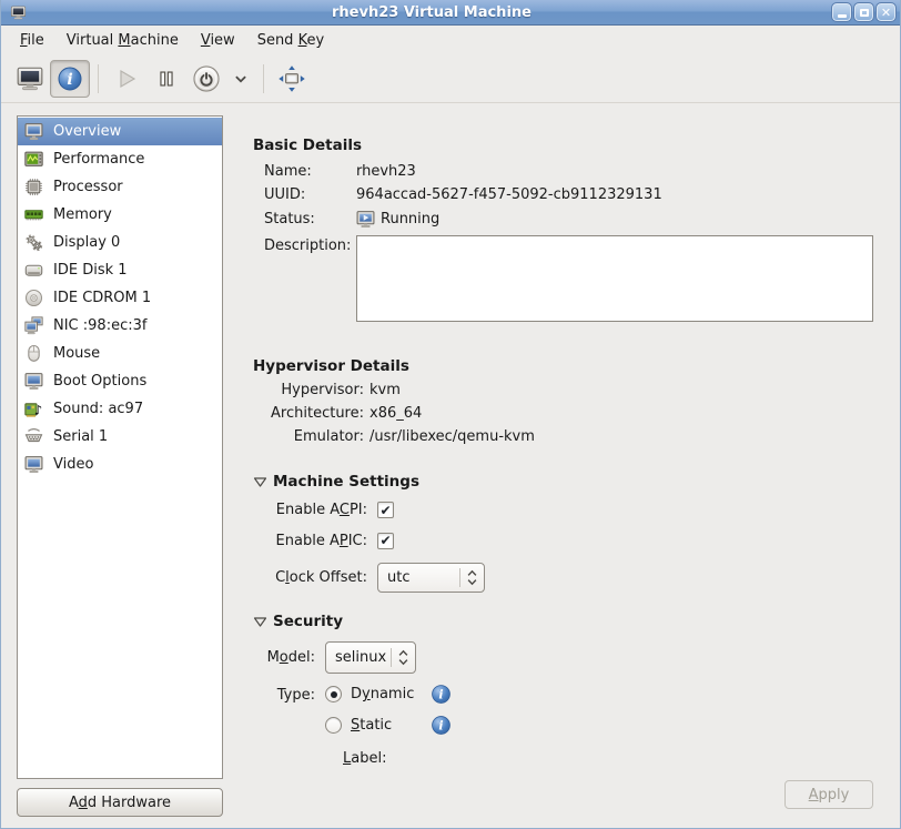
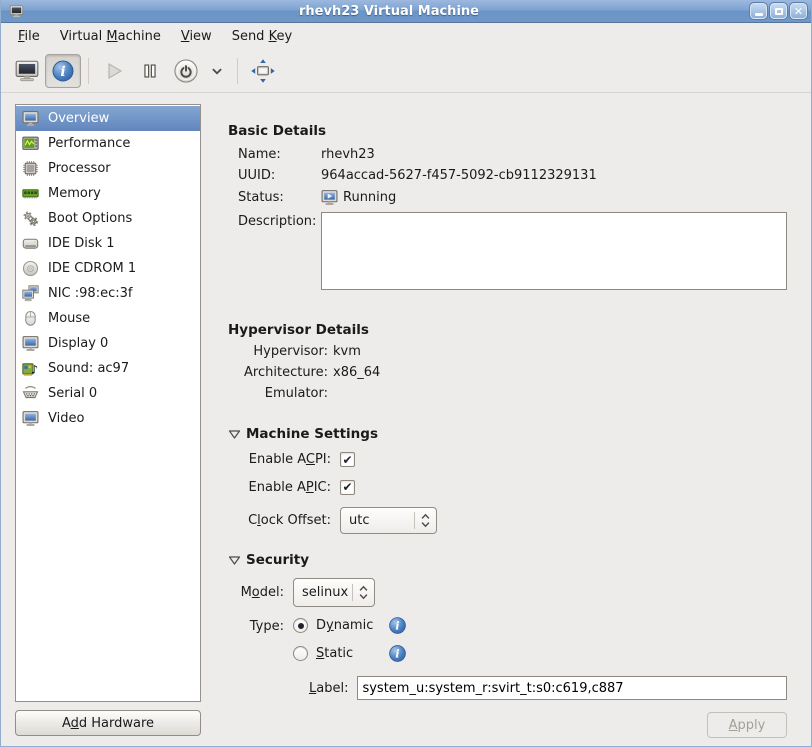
  rhevh23 Virtual Machine
  ✕
  File
  Virtual Machine
  View
  Send Key
  Overview
  Performance
  Processor
  Memory
- Display 0
+ Boot Options
  IDE Disk 1
  IDE CDROM 1
  NIC :98:ec:3f
  Mouse
- Boot Options
+ Display 0
  Sound: ac97
- Serial 1
+ Serial 0
  Video
  Add Hardware
  Basic Details
  Name:
  rhevh23
  UUID:
  964accad-5627-f457-5092-cb9112329131
  Status:
  Running
  Description:
  Hypervisor Details
  Hypervisor:
  kvm
  Architecture:
  x86_64
  Emulator:
- /usr/libexec/qemu-kvm
  Machine Settings
  Enable ACPI:
  Enable APIC:
  Clock Offset:
  utc
  Security
  Model:
  selinux
  Type:
  Dynamic
  Static
  Label:
+ system_u:system_r:svirt_t:s0:c619,c887
  Apply
